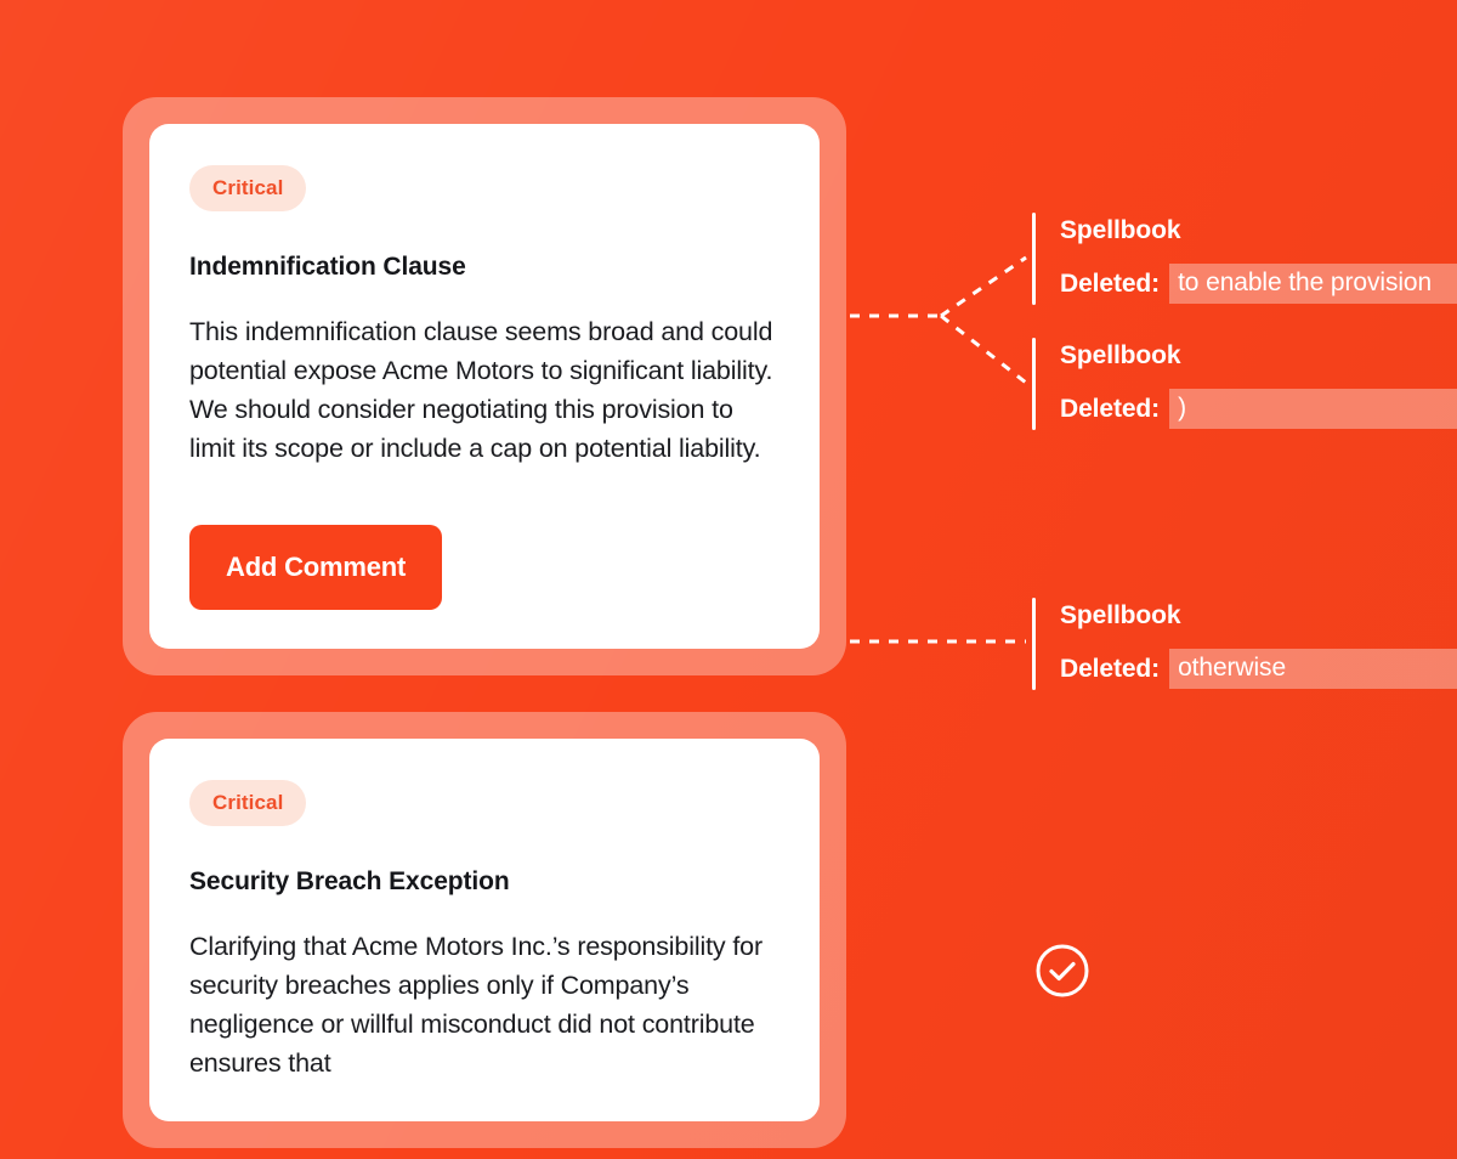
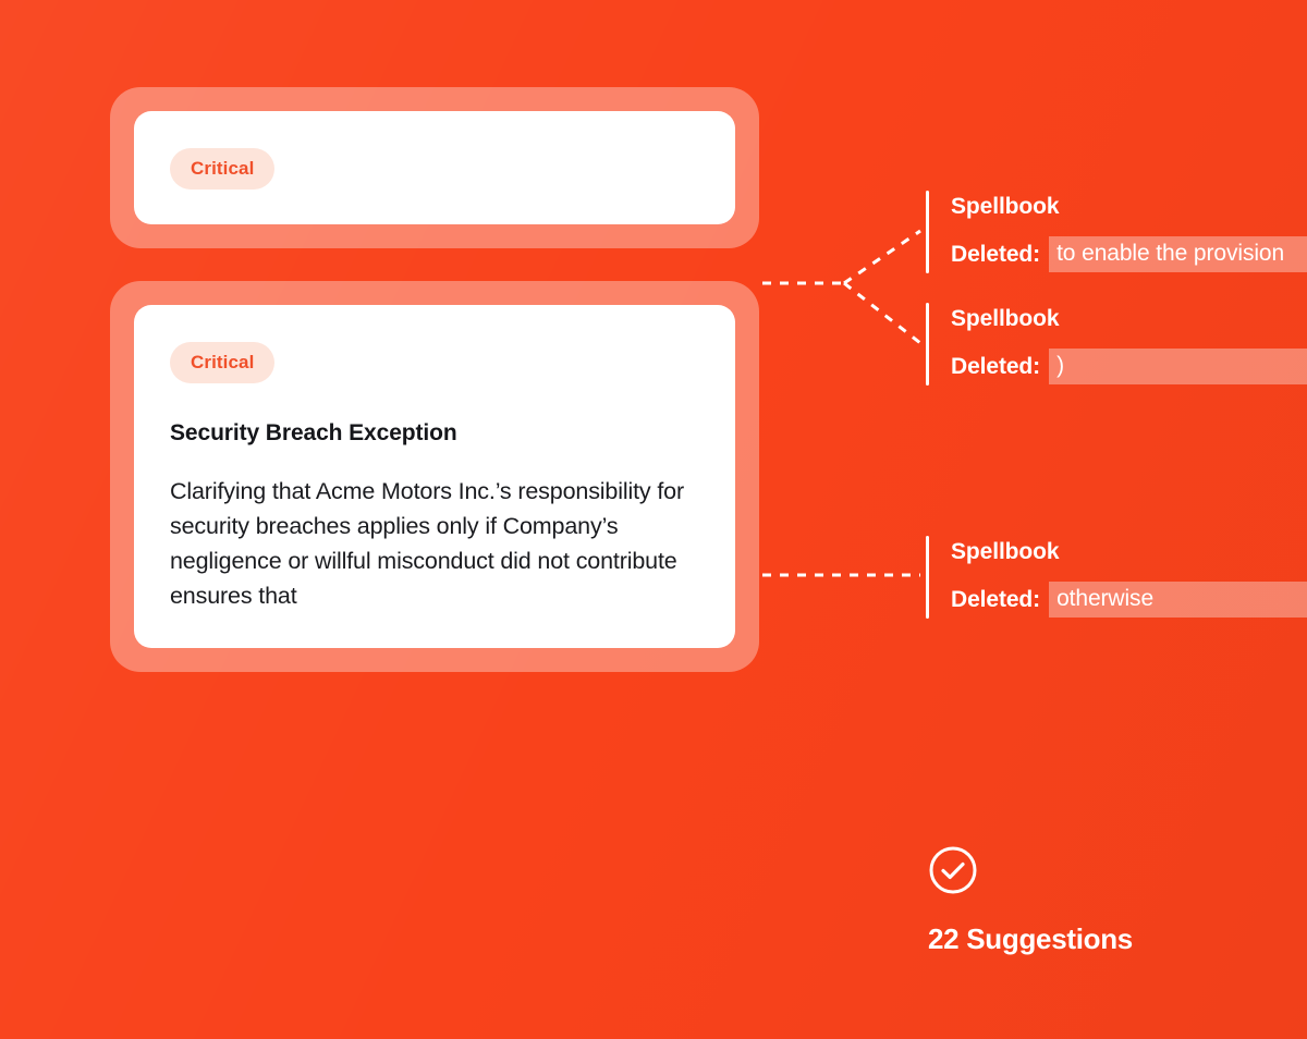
  Critical
- Indemnification Clause
- This indemnification clause seems broad and could potential expose Acme Motors to significant liability. We should consider negotiating this provision to limit its scope or include a cap on potential liability.
- Add Comment
  Critical
  Security Breach Exception
  Clarifying that Acme Motors Inc.’s responsibility for security breaches applies only if Company’s negligence or willful misconduct did not contribute ensures that
  Spellbook
  Deleted:
  to enable the provision
  Spellbook
  Deleted:
  )
  Spellbook
  Deleted:
  otherwise
+ 22 Suggestions
